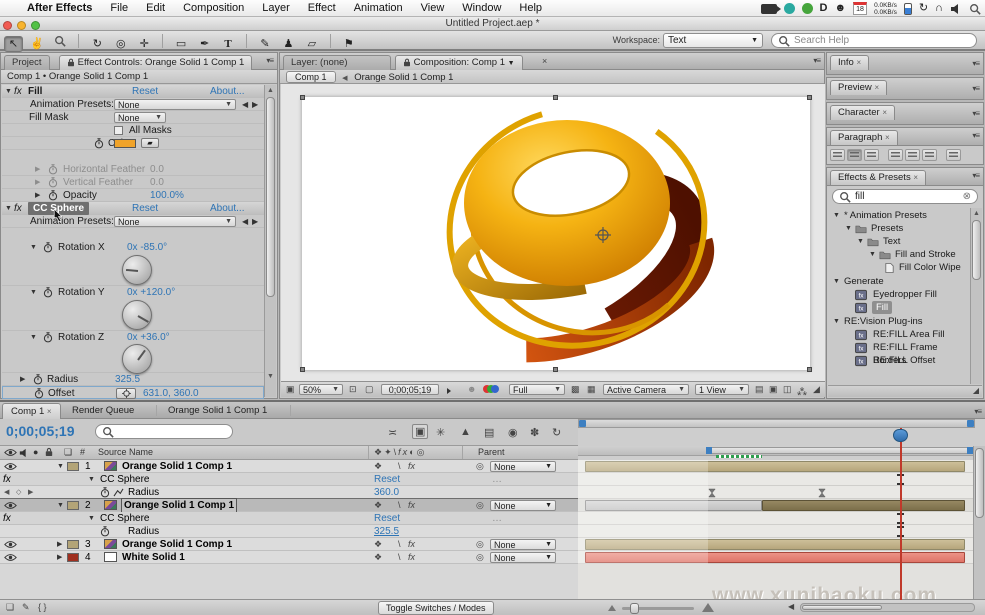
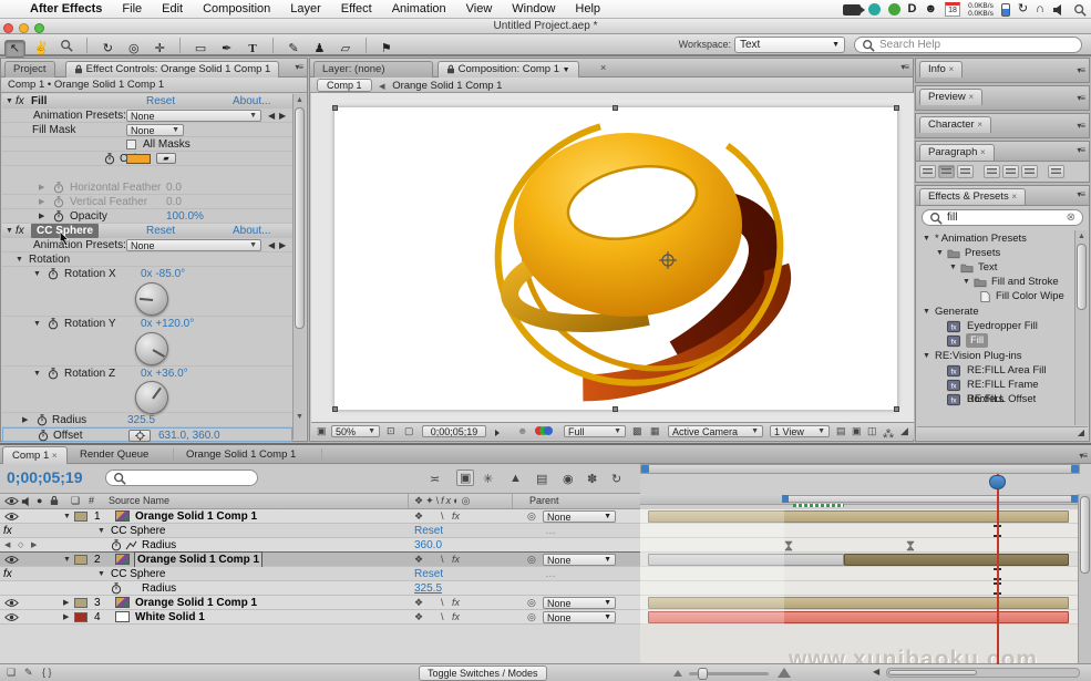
  After Effects File Edit Composition Layer Effect Animation View Window Help
  D
  ☻
  ↻
  ∩
  Untitled Project.aep *
  ↖ ✌ ↻ ◎ ✛ ▭ ✒ T ✎ ♟ ▱ ⚑
  Workspace:
  Text
  Search Help
  Project
  Effect Controls: Orange Solid 1 Comp 1
  ▾≡
  Comp 1 • Orange Solid 1 Comp 1
  fx
  Fill
  Reset
  About...
  Animation Presets:
  None
  ◀
  ▶
  Fill Mask
  None
  All Masks
  Horizontal Feather
  0.0
  Vertical Feather
  0.0
  Opacity
  100.0%
  fx
  CC Sphere
  Reset
  About...
  Animaion Presets:
  None
  ◀
  ▶
+ Rotation
  Rotation X
  0x -85.0°
  Rotation Y
  0x +120.0°
  Rotation Z
  0x +36.0°
  Radius
  325.5
  Offset
  631.0, 360.0
  Layer: (none)
  Composition: Comp 1
  ×
  ▾≡
  Comp 1 Orange Solid 1 Comp 1
  ▣
  50%
  ⊡
  ▢
  0;00;05;19
  ☻
  Full
  ▩
  ▦
  Active Camera
  1 View
  ▤
  ▣
  ◫
  ⁂
  ◢
  Info ×
  ▾≡
  Preview ×
  ▾≡
  Character ×
  ▾≡
  Paragraph ×
  ▾≡
  Effects & Presets ×
  ▾≡
  fill
  ⊗
  * Animation Presets
  Presets
  Text
  Fill and Stroke
  Fill Color Wipe
  Generate
  Eyedropper Fill
  Fill
  RE:Vision Plug-ins
  RE:FILL Area Fill
  RE:FILL Frame Borders
  RE:FILL Offset
  ◢
  Comp 1 ×
  Render Queue
  Orange Solid 1 Comp 1
  ▾≡
  0;00;05;19
  ≍
  ▣
  ✳
  ▲
  ▤
  ◉
  ✽
  ↻
  ●
  ❏
  #
  Source Name
  ❖✦\fx◐◎
  Parent
  1
  Orange Solid 1 Comp 1
  ❖
  \
  fx
  ◎
  None
  fx
  CC Sphere
  Reset
  …
  Radius
  360.0
  2
  Orange Solid 1 Comp 1
  ❖
  \
  fx
  ◎
  None
  fx
  CC Sphere
  Reset
  …
  Radius
  325.5
  3
  Orange Solid 1 Comp 1
  ❖
  \
  fx
  ◎
  None
  4
  White Solid 1
  ❖
  \
  fx
  ◎
  None
  www.xunibaoku.com
  ❏
  ✎
  { }
  Toggle Switches / Modes
  ◀
